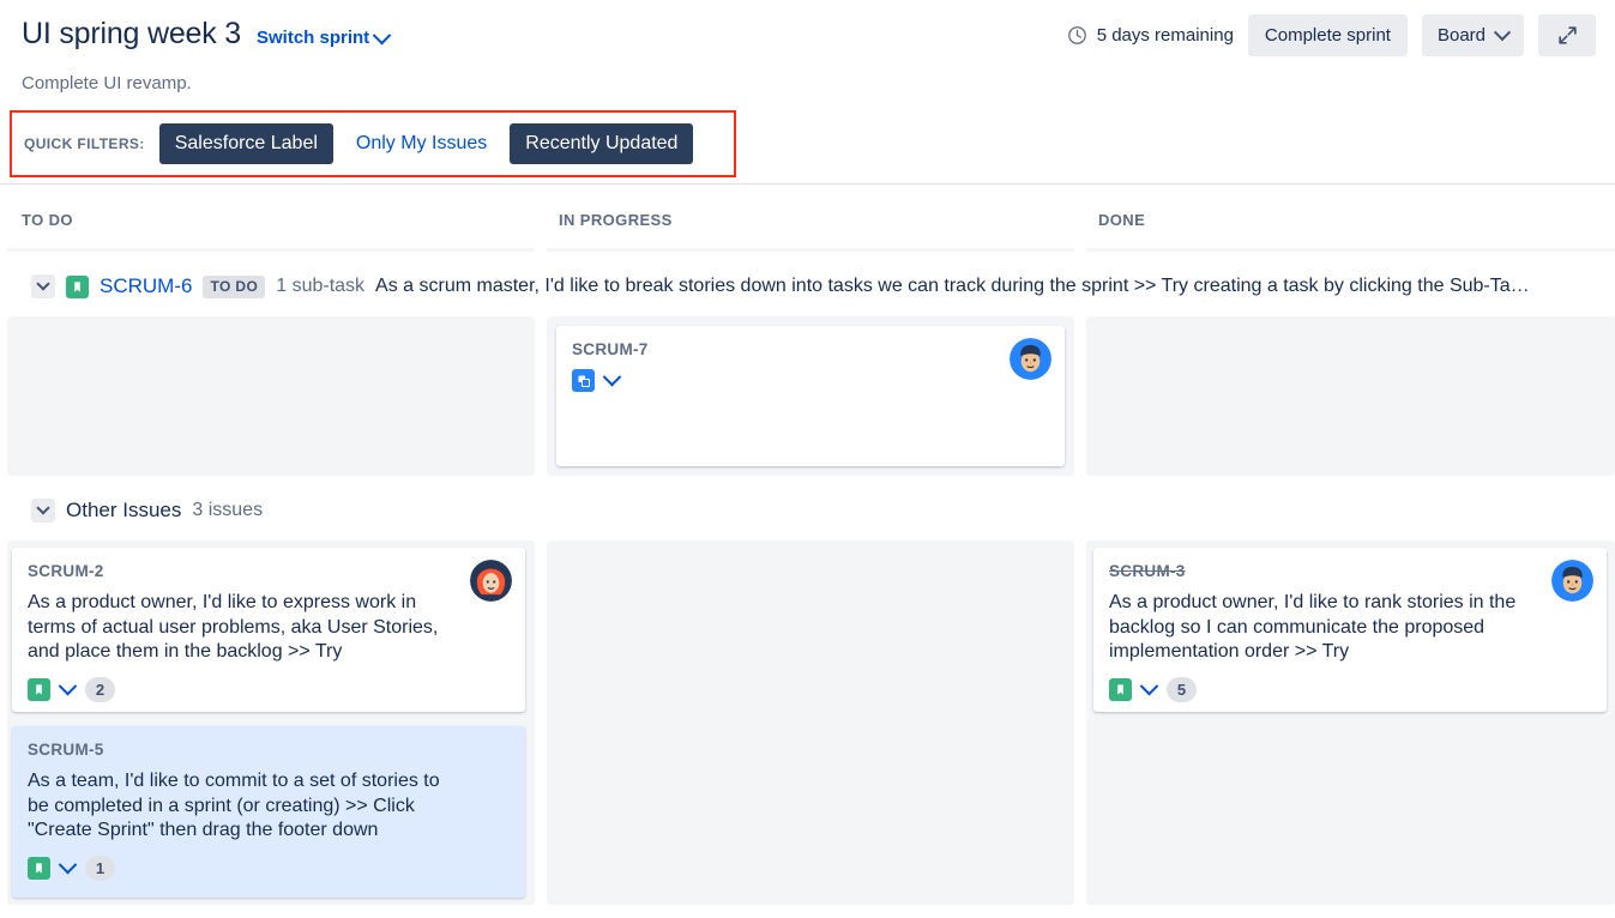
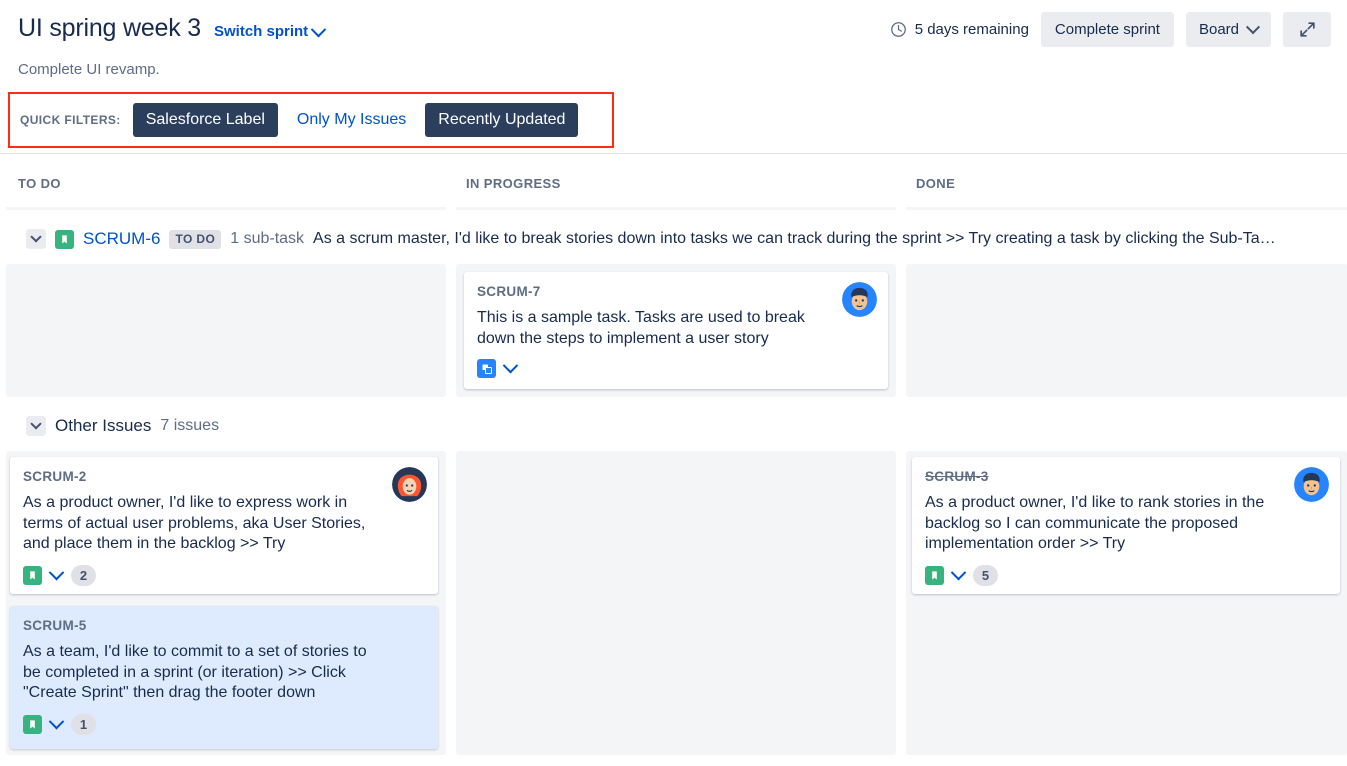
  UI spring week 3
  Switch sprint
  Complete UI revamp.
  5 days remaining
  Complete sprint
  Board
  QUICK FILTERS:
  Salesforce Label
  Only My Issues
  Recently Updated
  TO DO
  IN PROGRESS
  DONE
  SCRUM-6
  TO DO
  1 sub-task
  As a scrum master, I'd like to break stories down into tasks we can track during the sprint >> Try creating a task by clicking the Sub-Ta…
  SCRUM-7
+ This is a sample task. Tasks are used to break down the steps to implement a user story
  Other Issues
- 3 issues
+ 7 issues
  SCRUM-2
  As a product owner, I'd like to express work in terms of actual user problems, aka User Stories, and place them in the backlog >> Try
  2
  SCRUM-5
- As a team, I'd like to commit to a set of stories to be completed in a sprint (or creating) >> Click "Create Sprint" then drag the footer down
+ As a team, I'd like to commit to a set of stories to be completed in a sprint (or iteration) >> Click "Create Sprint" then drag the footer down
  1
  SCRUM-3
  As a product owner, I'd like to rank stories in the backlog so I can communicate the proposed implementation order >> Try
  5
